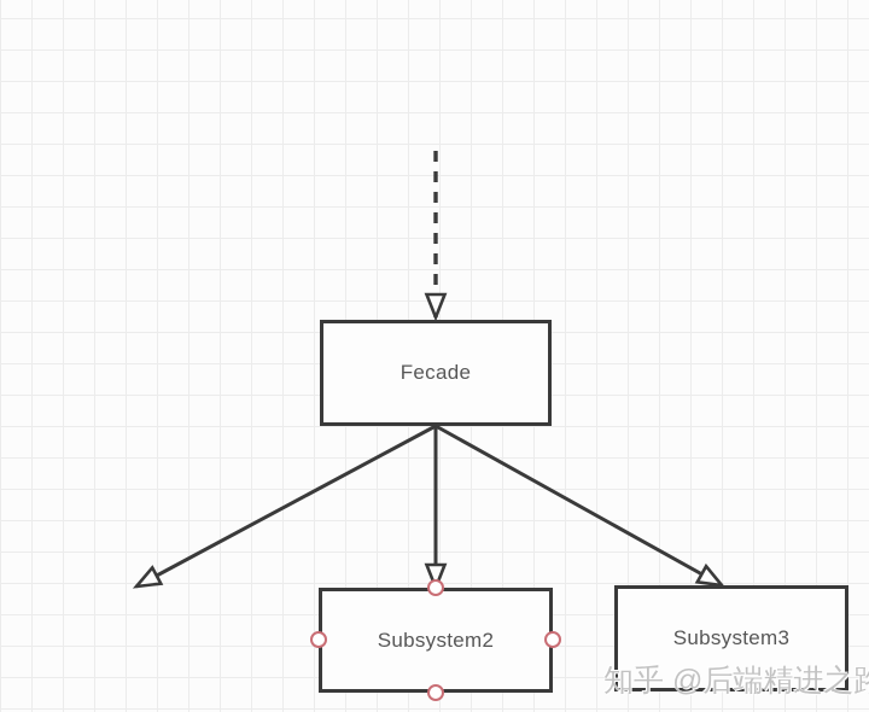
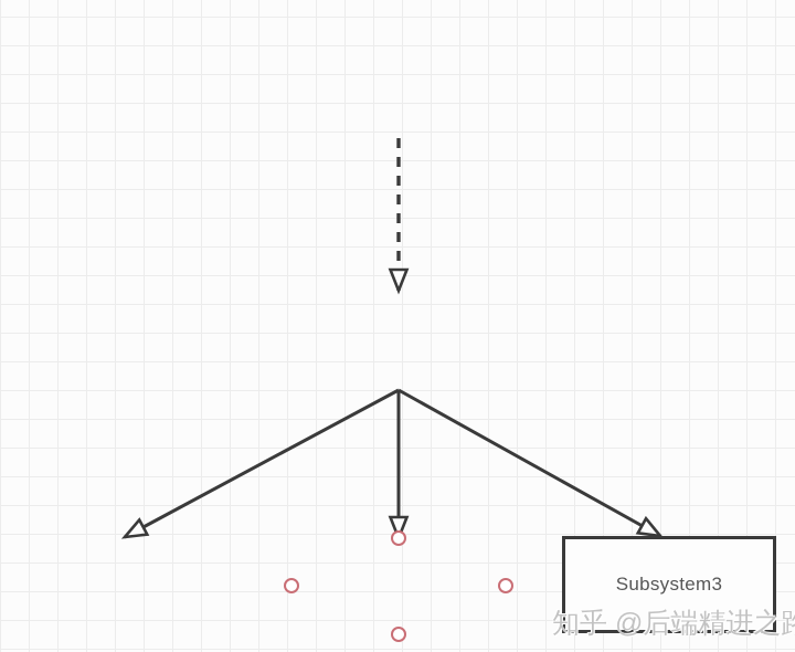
- Fecade
- Subsystem2
  Subsystem3
  知乎 @后端精进之
